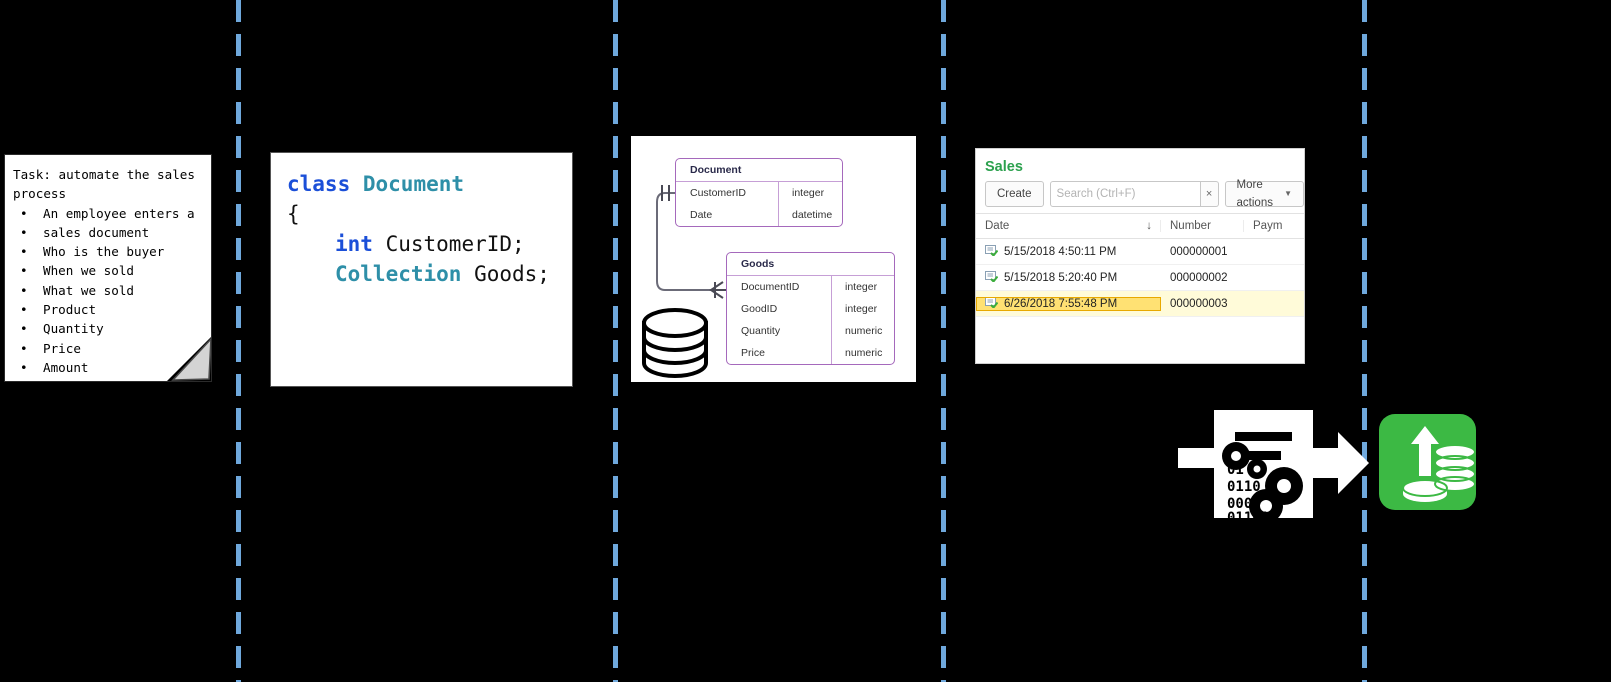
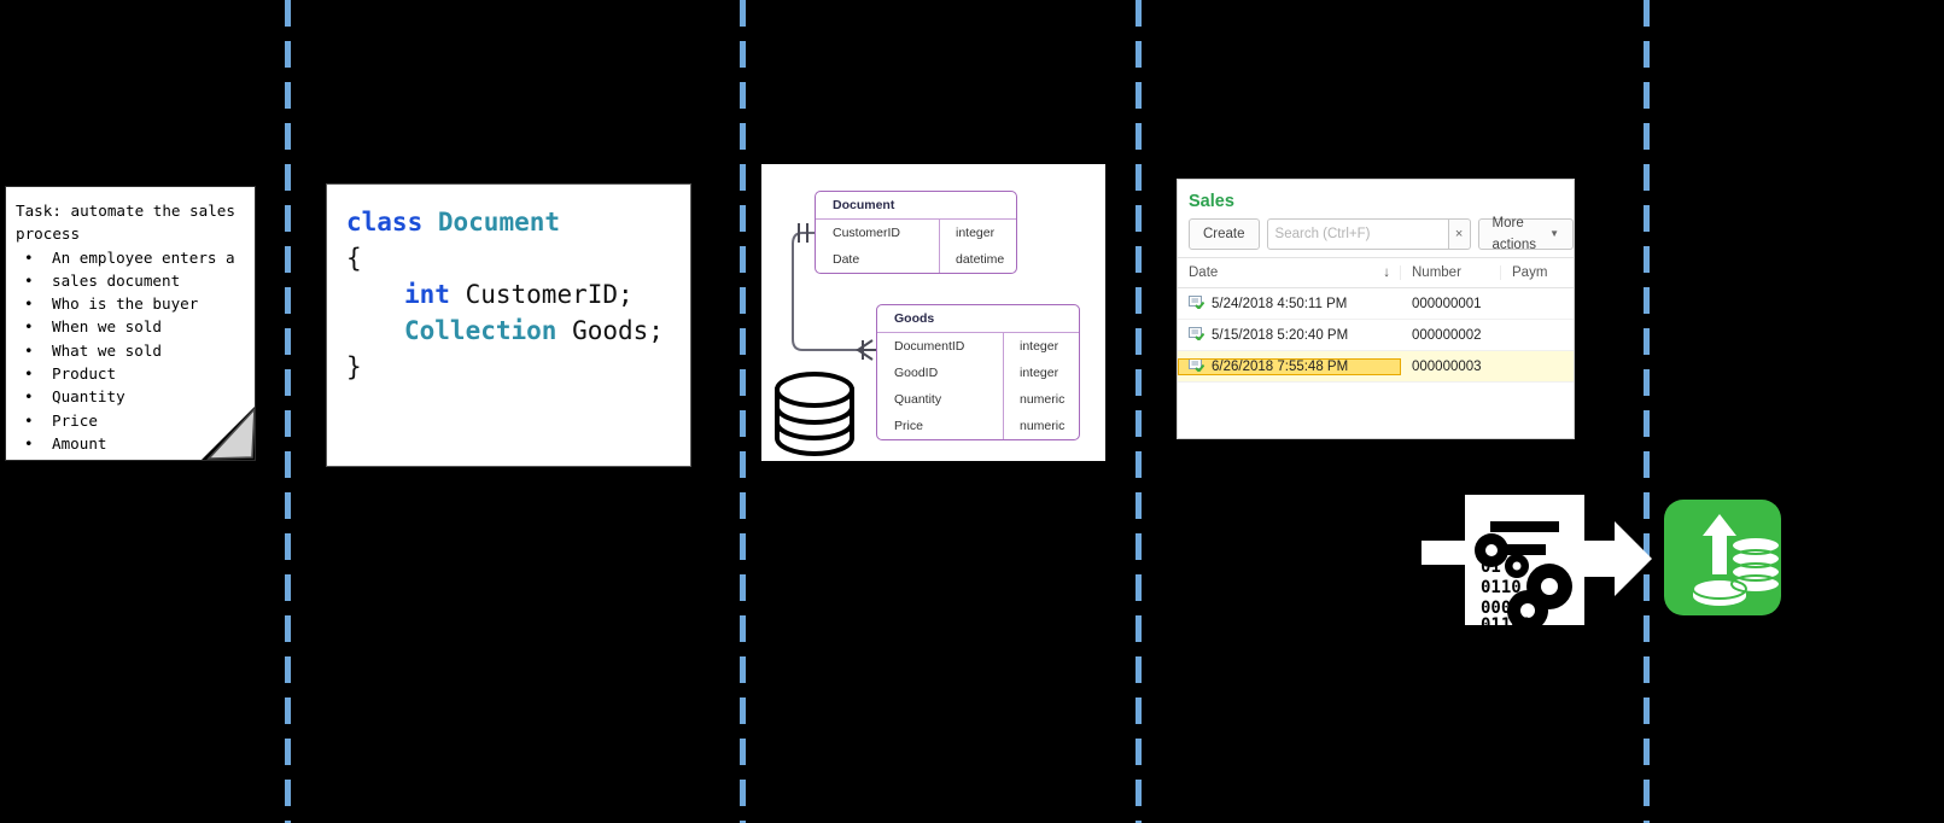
  Task: automate the sales
  process
  An employee enters a
  sales document
  Who is the buyer
  When we sold
  What we sold
  Product
  Quantity
  Price
  Amount
  class Document
  {
  int CustomerID;
  Collection Goods;
+ }
  Document
  CustomerID
  integer
  Date
  datetime
  Goods
  DocumentID
  integer
  GoodID
  integer
  Quantity
  numeric
  Price
  numeric
  Sales
  Create
  Search (Ctrl+F)
  ×
  More actions
  ▼
  Date
  ↓
  Number
  Paym
- 5/15/2018 4:50:11 PM
+ 5/24/2018 4:50:11 PM
  000000001
  5/15/2018 5:20:40 PM
  000000002
  6/26/2018 7:55:48 PM
  000000003
  01
  0110
  0001
  01101
